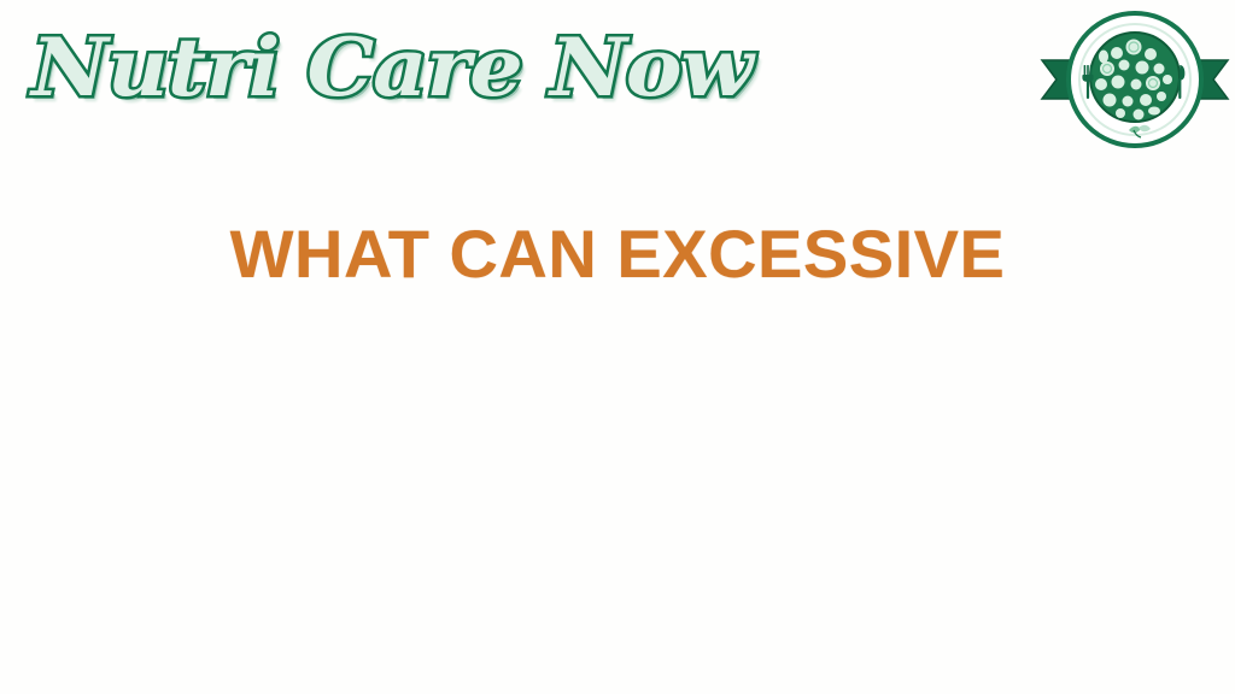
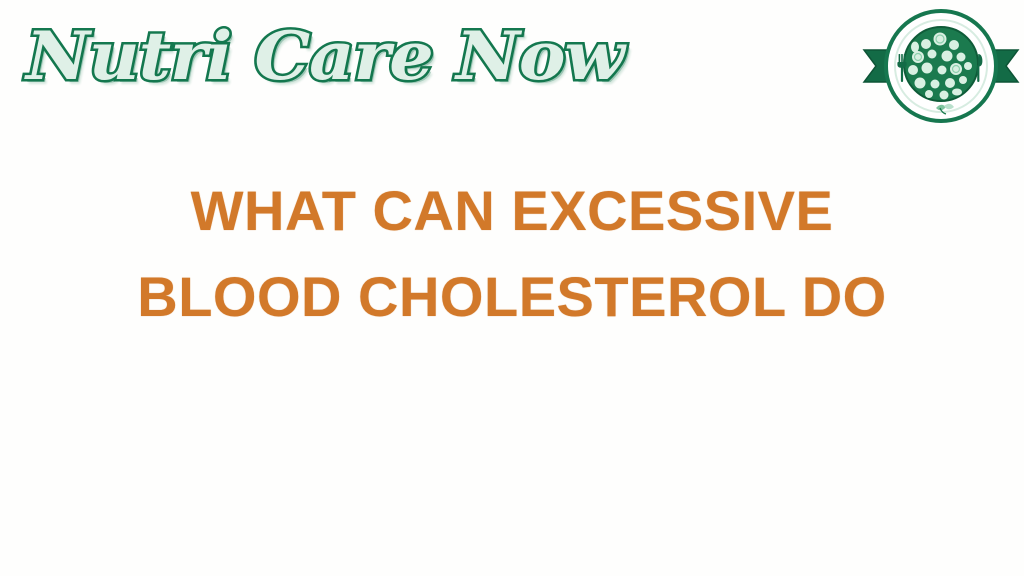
  Nutri Care Now
  WHAT CAN EXCESSIVE
+ BLOOD CHOLESTEROL DO
